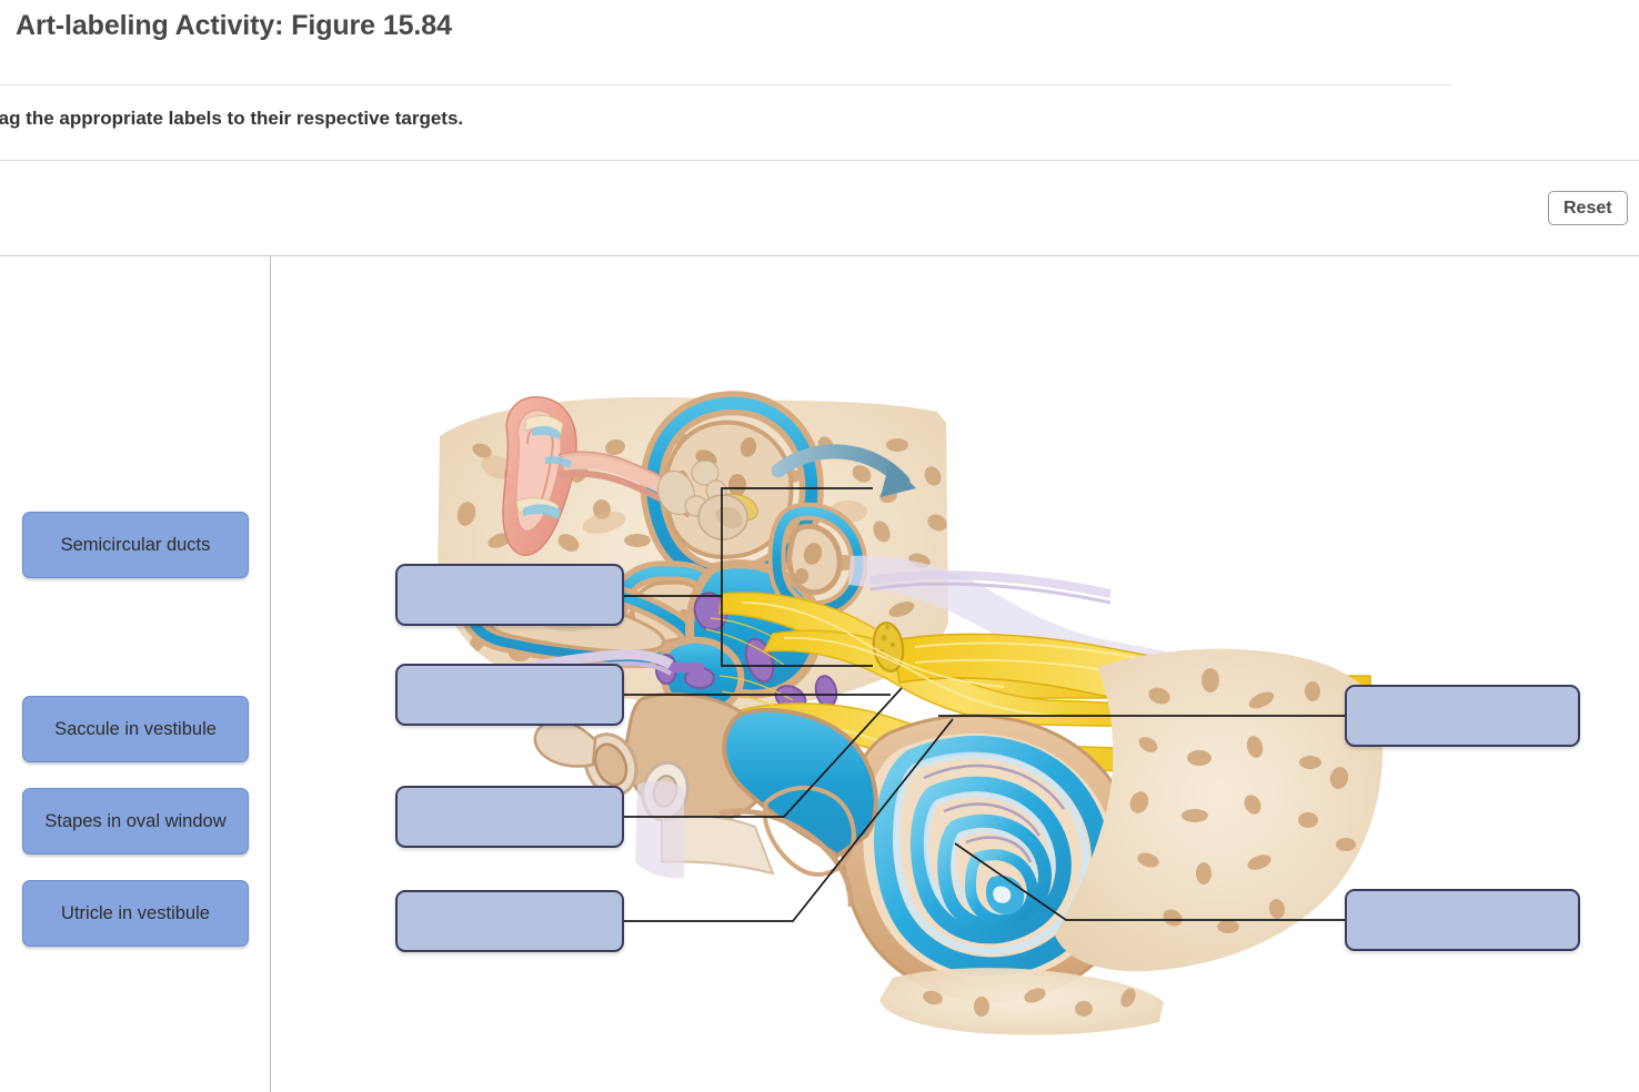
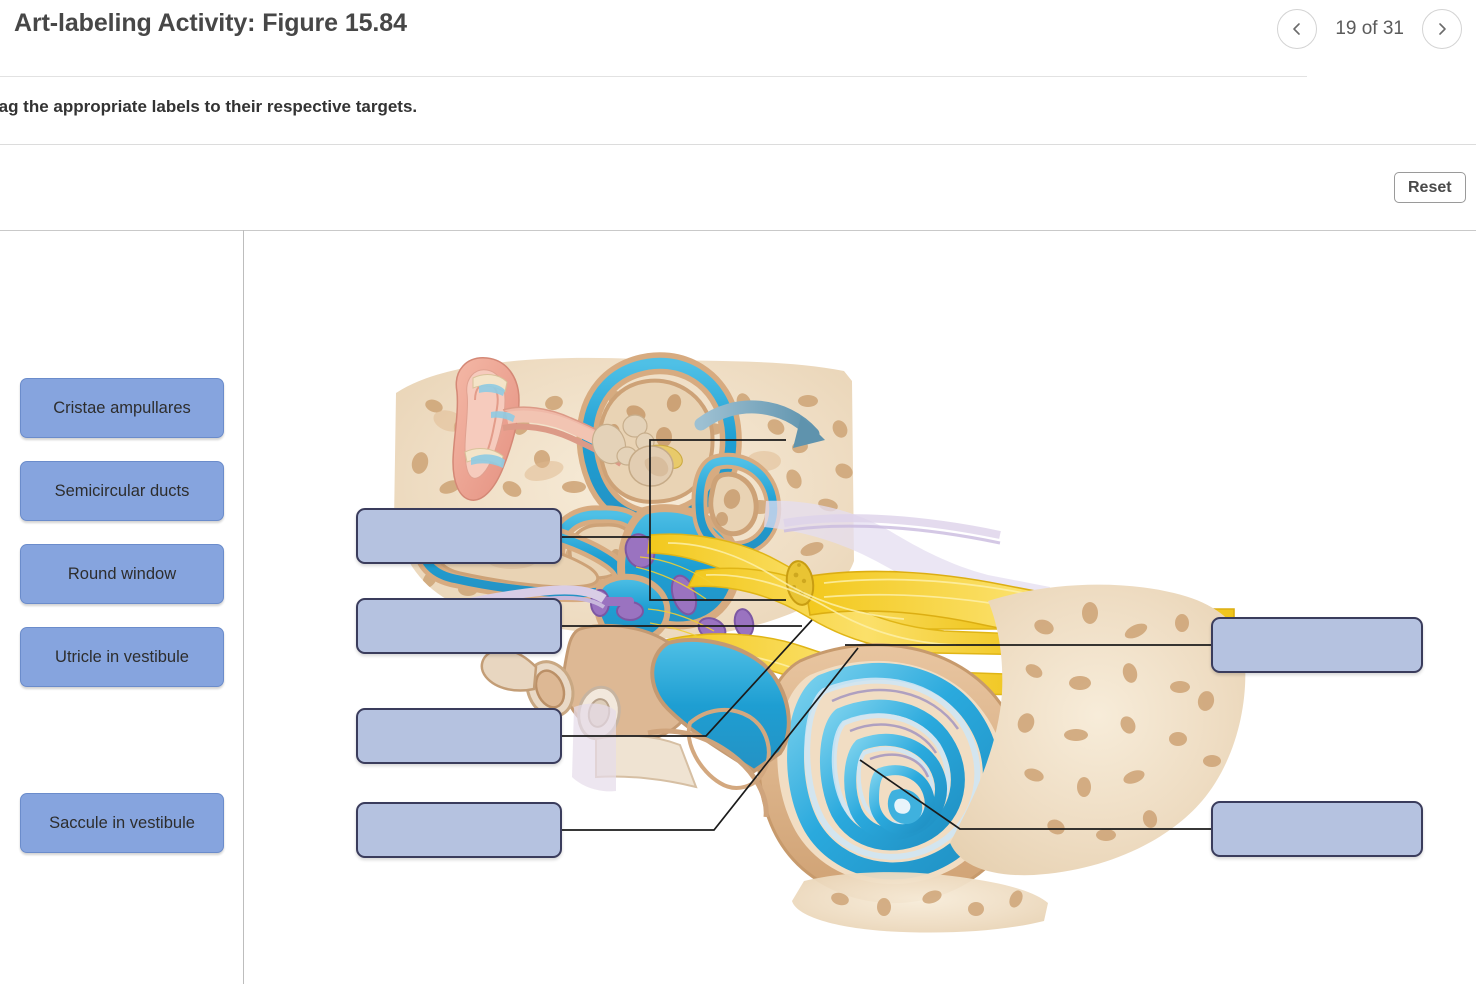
  Art-labeling Activity: Figure 15.84
+ 19 of 31
  ag the appropriate labels to their respective targets.
  Reset
+ Cristae ampullares
  Semicircular ducts
+ Round window
- Saccule in vestibule
+ Utricle in vestibule
- Stapes in oval window
- Utricle in vestibule
+ Saccule in vestibule
